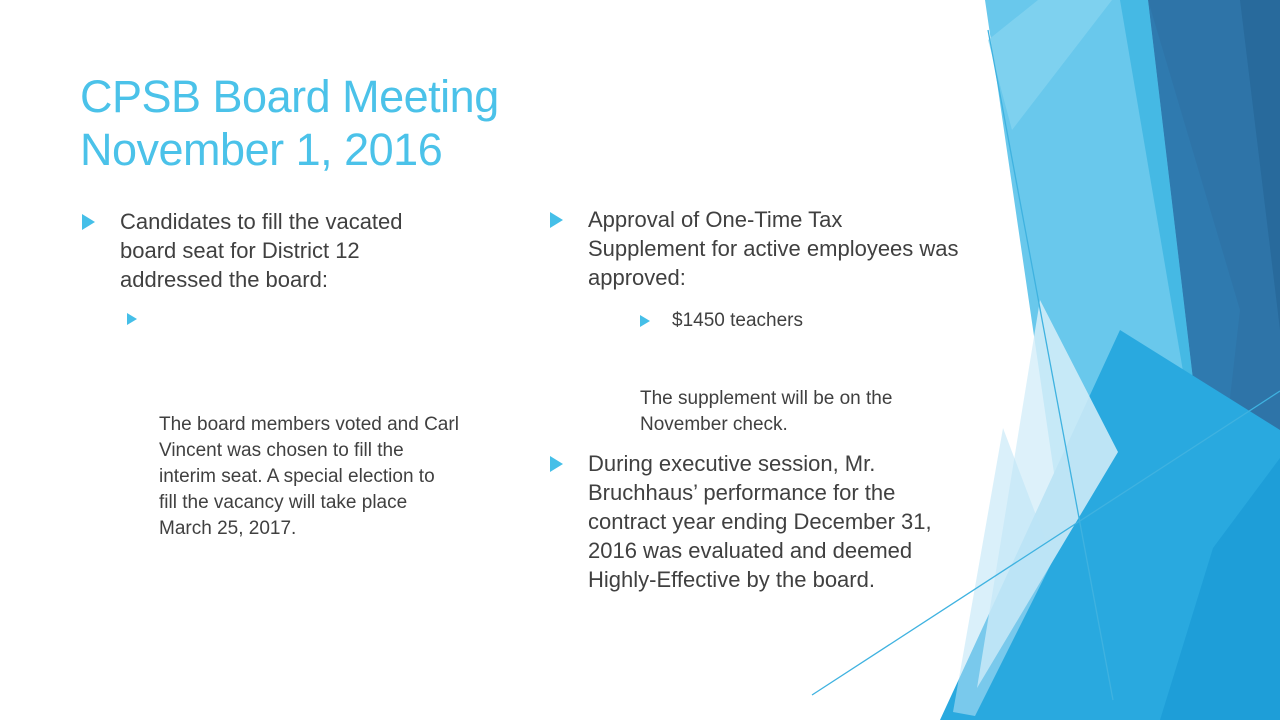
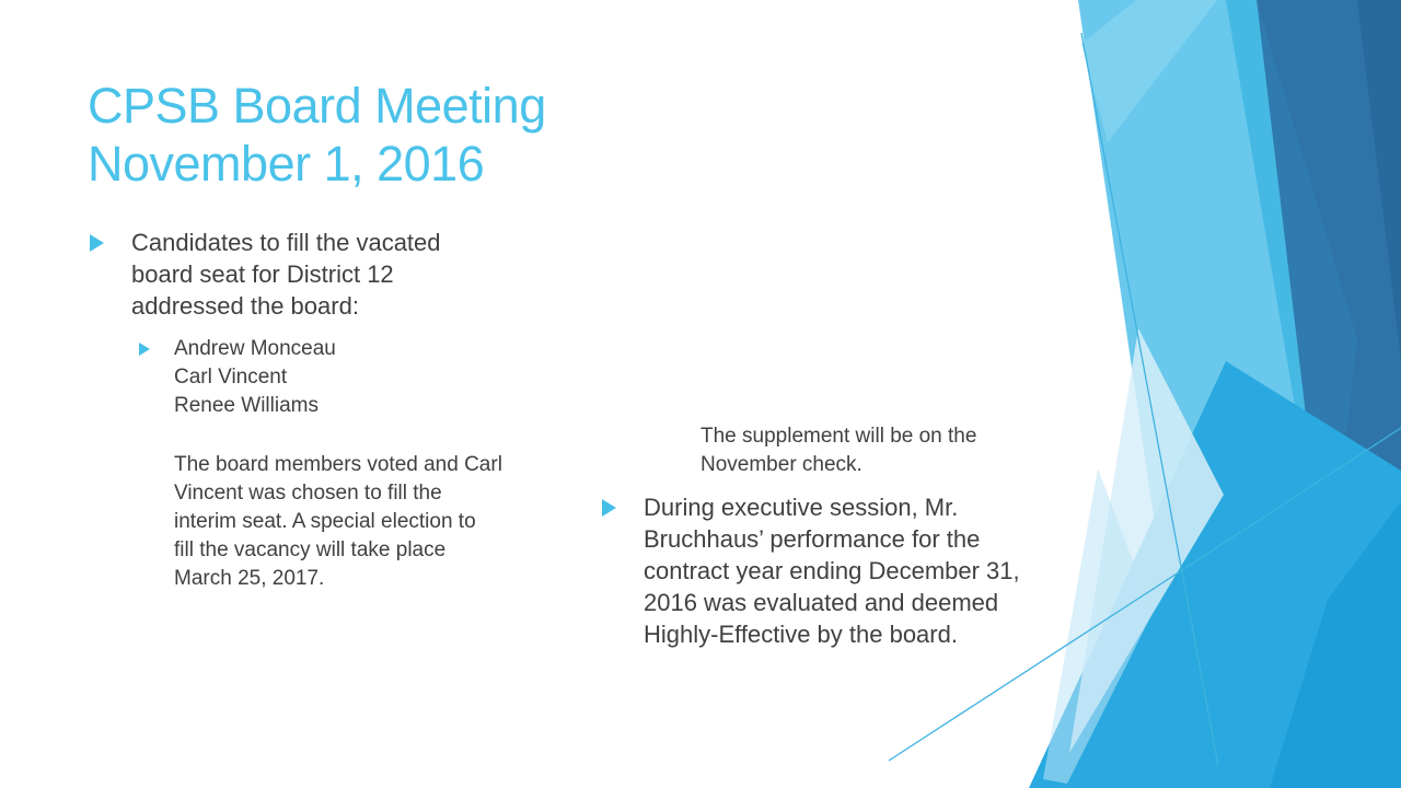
  CPSB Board Meeting
  November 1, 2016
  Candidates to fill the vacated
  board seat for District 12
  addressed the board:
+ Andrew Monceau
+ Carl Vincent
+ Renee Williams
  The board members voted and Carl
  Vincent was chosen to fill the
  interim seat. A special election to
  fill the vacancy will take place
  March 25, 2017.
- Approval of One-Time Tax
- Supplement for active employees was
- approved:
- $1450 teachers
  The supplement will be on the
  November check.
  During executive session, Mr.
  Bruchhaus’ performance for the
  contract year ending December 31,
  2016 was evaluated and deemed
  Highly-Effective by the board.
